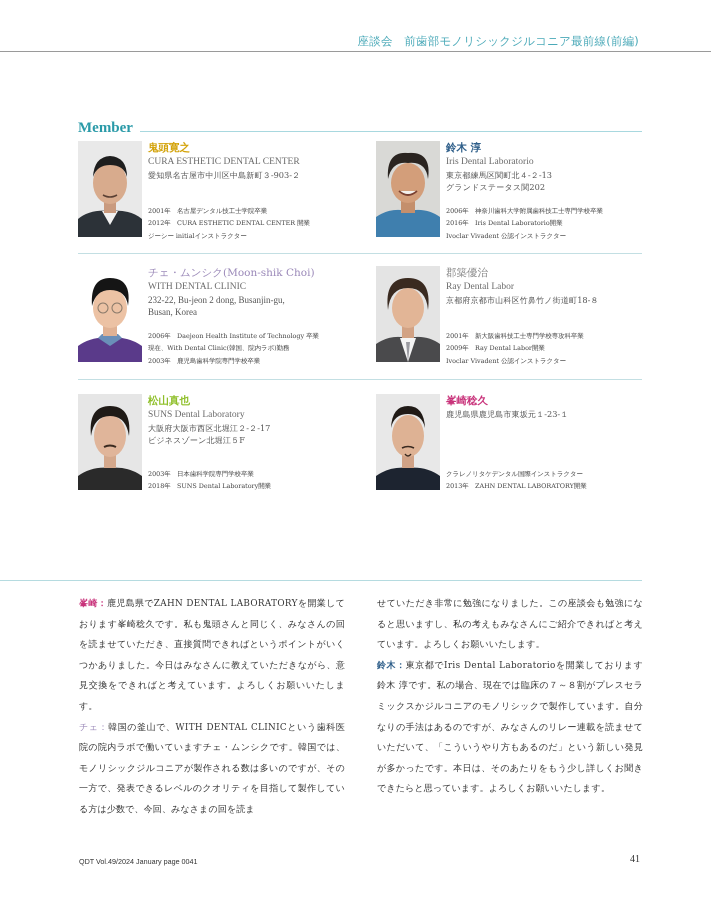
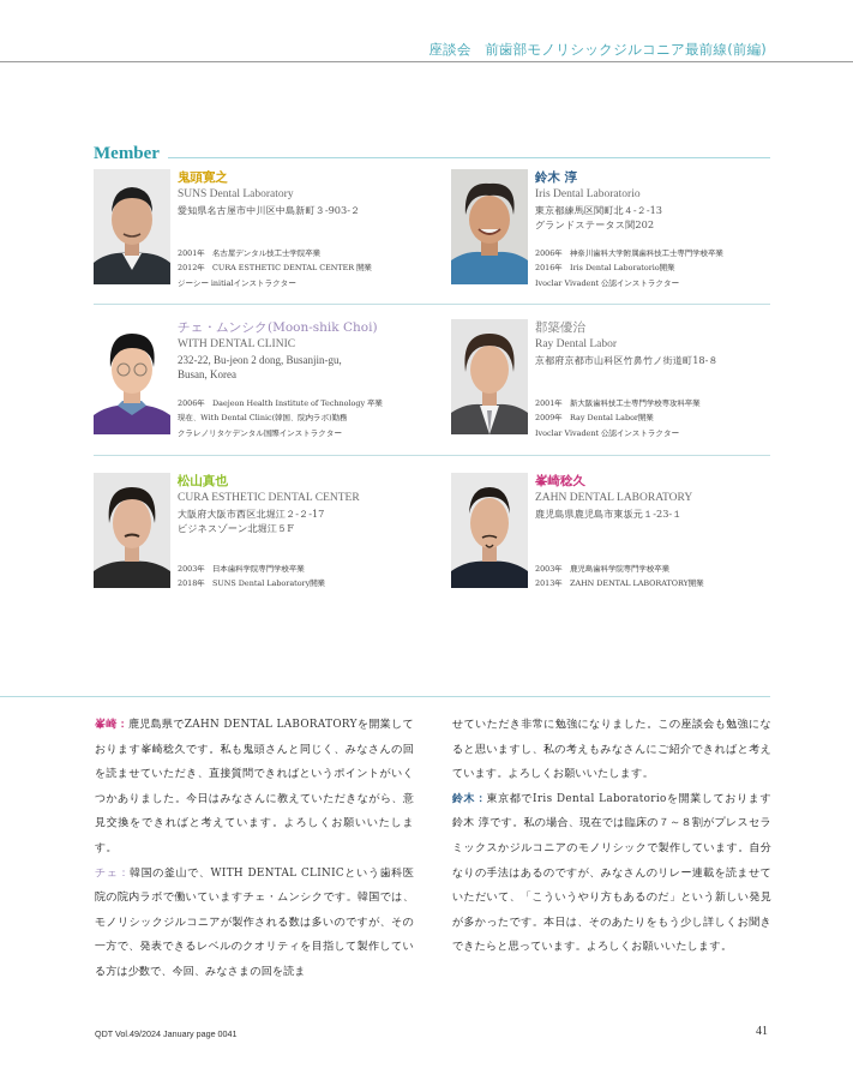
  座談会 前歯部モノリシックジルコニア最前線(前編)
  Member
  鬼頭寛之
- CURA ESTHETIC DENTAL CENTER
+ SUNS Dental Laboratory
  愛知県名古屋市中川区中島新町３-903-２
  2001年 名古屋デンタル技工士学院卒業
  2012年 CURA ESTHETIC DENTAL CENTER 開業
  ジーシー initialインストラクター
  鈴木 淳
  Iris Dental Laboratorio
  東京都練馬区関町北４-２-13
  グランドステータス関202
  2006年 神奈川歯科大学附属歯科技工士専門学校卒業
  2016年 Iris Dental Laboratorio開業
  Ivoclar Vivadent 公認インストラクター
  チェ・ムンシク(Moon-shik Choi)
  WITH DENTAL CLINIC
  232-22, Bu-jeon 2 dong, Busanjin-gu,
  Busan, Korea
  2006年 Daejeon Health Institute of Technology 卒業
  現在、With Dental Clinic(韓国、院内ラボ)勤務
- 2003年 鹿児島歯科学院専門学校卒業
+ クラレノリタケデンタル国際インストラクター
  郡築優治
  Ray Dental Labor
  京都府京都市山科区竹鼻竹ノ街道町18-８
  2001年 新大阪歯科技工士専門学校専攻科卒業
  2009年 Ray Dental Labor開業
  Ivoclar Vivadent 公認インストラクター
  松山真也
- SUNS Dental Laboratory
+ CURA ESTHETIC DENTAL CENTER
  大阪府大阪市西区北堀江２-２-17
  ビジネスゾーン北堀江５F
  2003年 日本歯科学院専門学校卒業
  2018年 SUNS Dental Laboratory開業
  峯崎稔久
+ ZAHN DENTAL LABORATORY
  鹿児島県鹿児島市東坂元１-23-１
- クラレノリタケデンタル国際インストラクター
+ 2003年 鹿児島歯科学院専門学校卒業
  2013年 ZAHN DENTAL LABORATORY開業
  峯崎：鹿児島県でZAHN DENTAL LABORATORYを開業しております峯崎稔久です。私も鬼頭さんと同じく、みなさんの回を読ませていただき、直接質問できればというポイントがいくつかありました。今日はみなさんに教えていただきながら、意見交換をできればと考えています。よろしくお願いいたします。
  チェ：韓国の釜山で、WITH DENTAL CLINICという歯科医院の院内ラボで働いていますチェ・ムンシクです。韓国では、モノリシックジルコニアが製作される数は多いのですが、その一方で、発表できるレベルのクオリティを目指して製作している方は少数で、今回、みなさまの回を読ま
  せていただき非常に勉強になりました。この座談会も勉強になると思いますし、私の考えもみなさんにご紹介できればと考えています。よろしくお願いいたします。
  鈴木：東京都でIris Dental Laboratorioを開業しております鈴木 淳です。私の場合、現在では臨床の７～８割がプレスセラミックスかジルコニアのモノリシックで製作しています。自分なりの手法はあるのですが、みなさんのリレー連載を読ませていただいて、「こういうやり方もあるのだ」という新しい発見が多かったです。本日は、そのあたりをもう少し詳しくお聞きできたらと思っています。よろしくお願いいたします。
  QDT Vol.49/2024 January page 0041
  41
